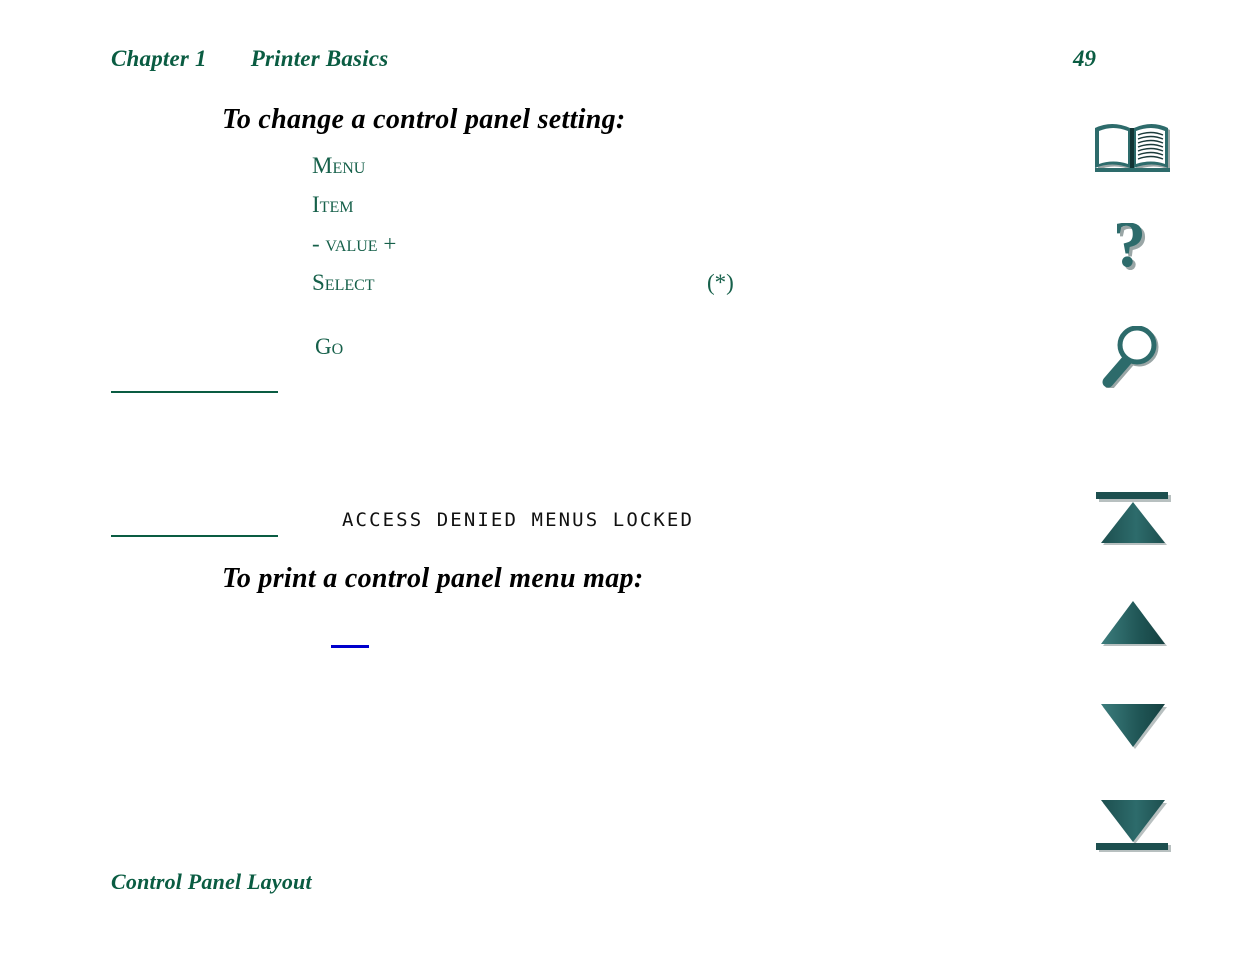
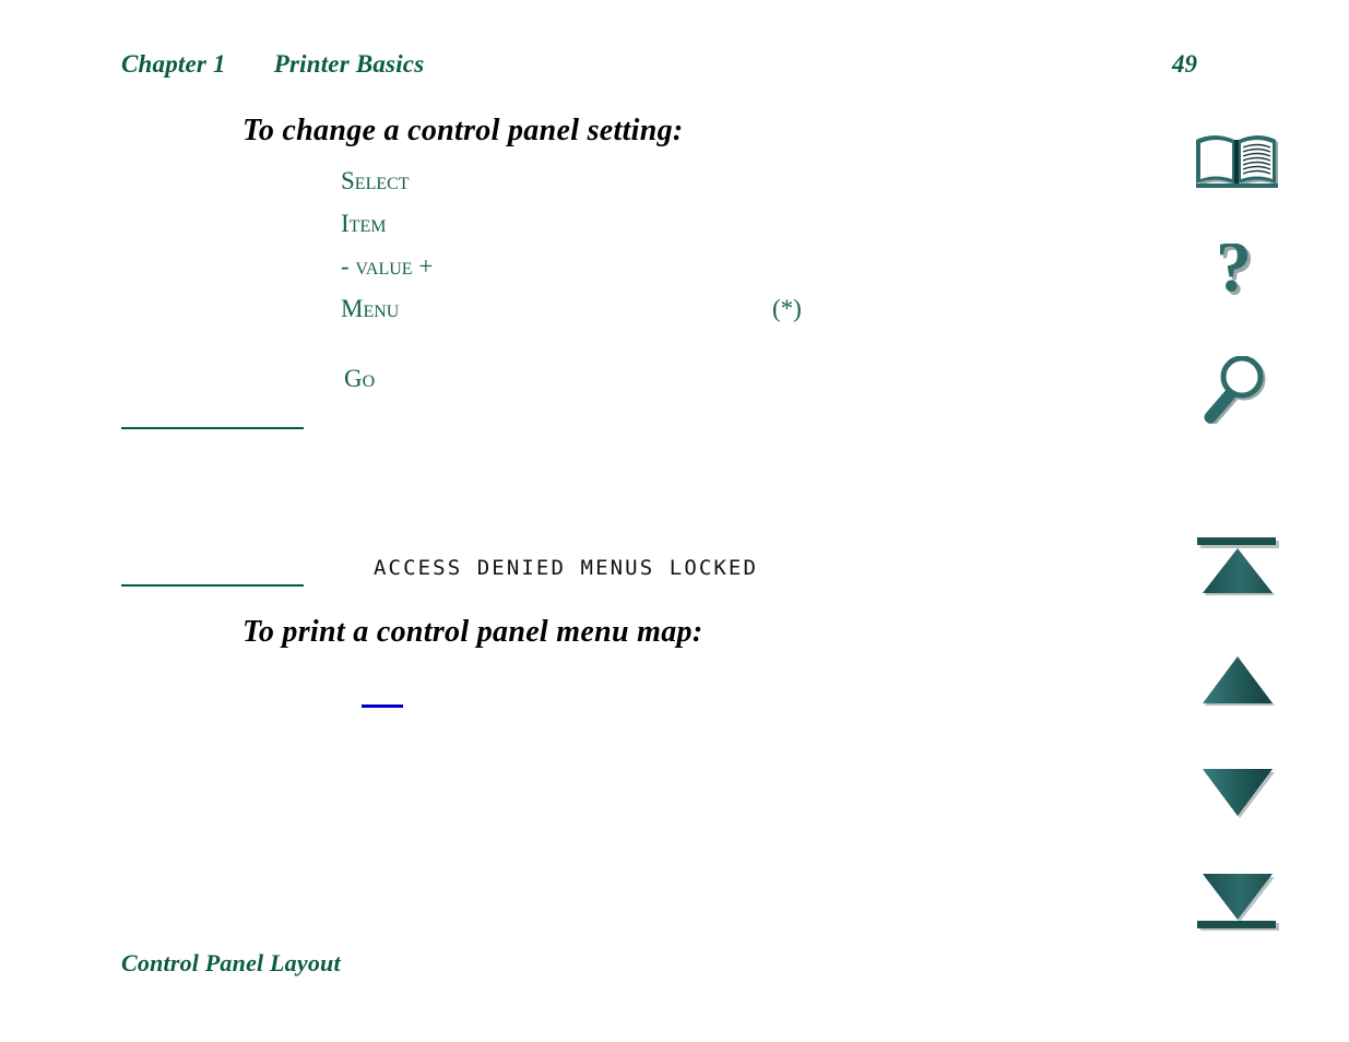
  Chapter 1 Printer Basics
  49
  To change a control panel setting:
- menu
+ select
  item
  - value +
- select
+ menu
  (*)
  go
  ACCESS DENIED MENUS LOCKED
  To print a control panel menu map:
  Control Panel Layout
  ?
